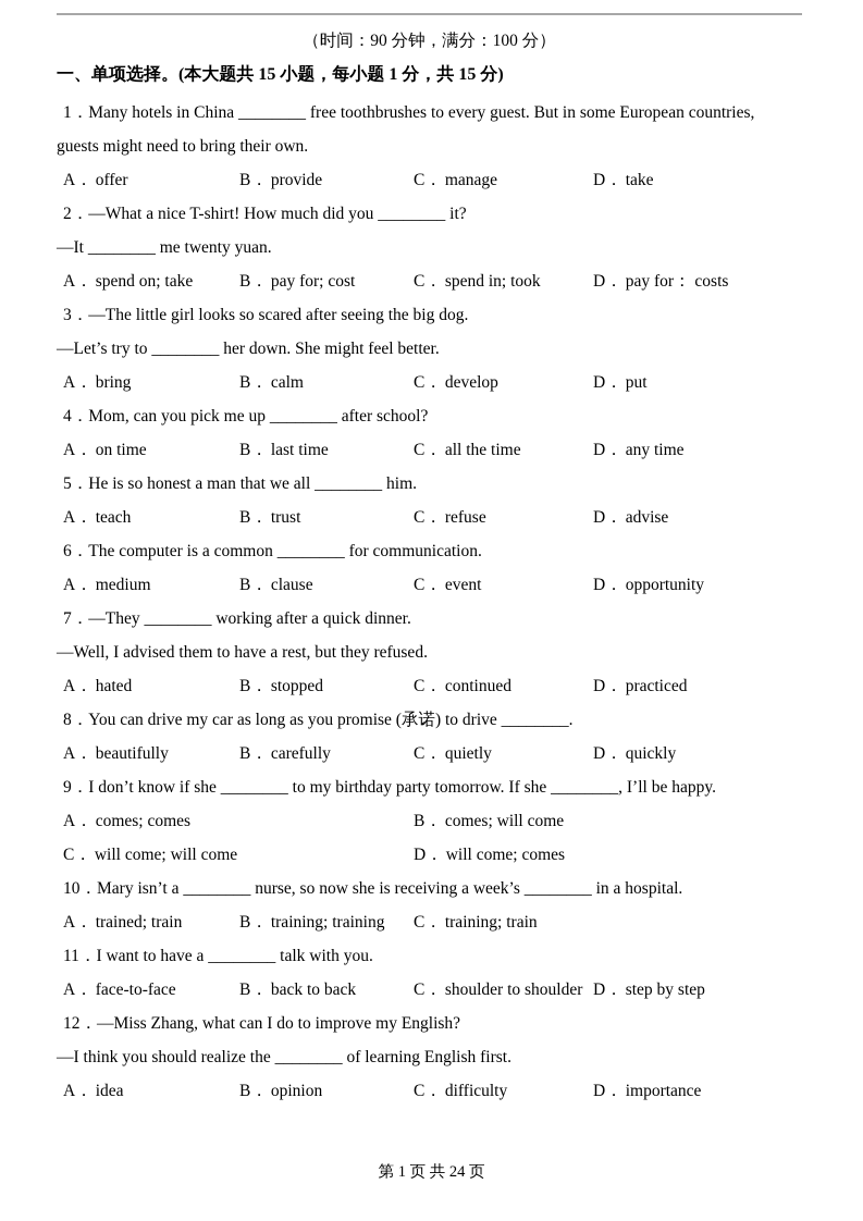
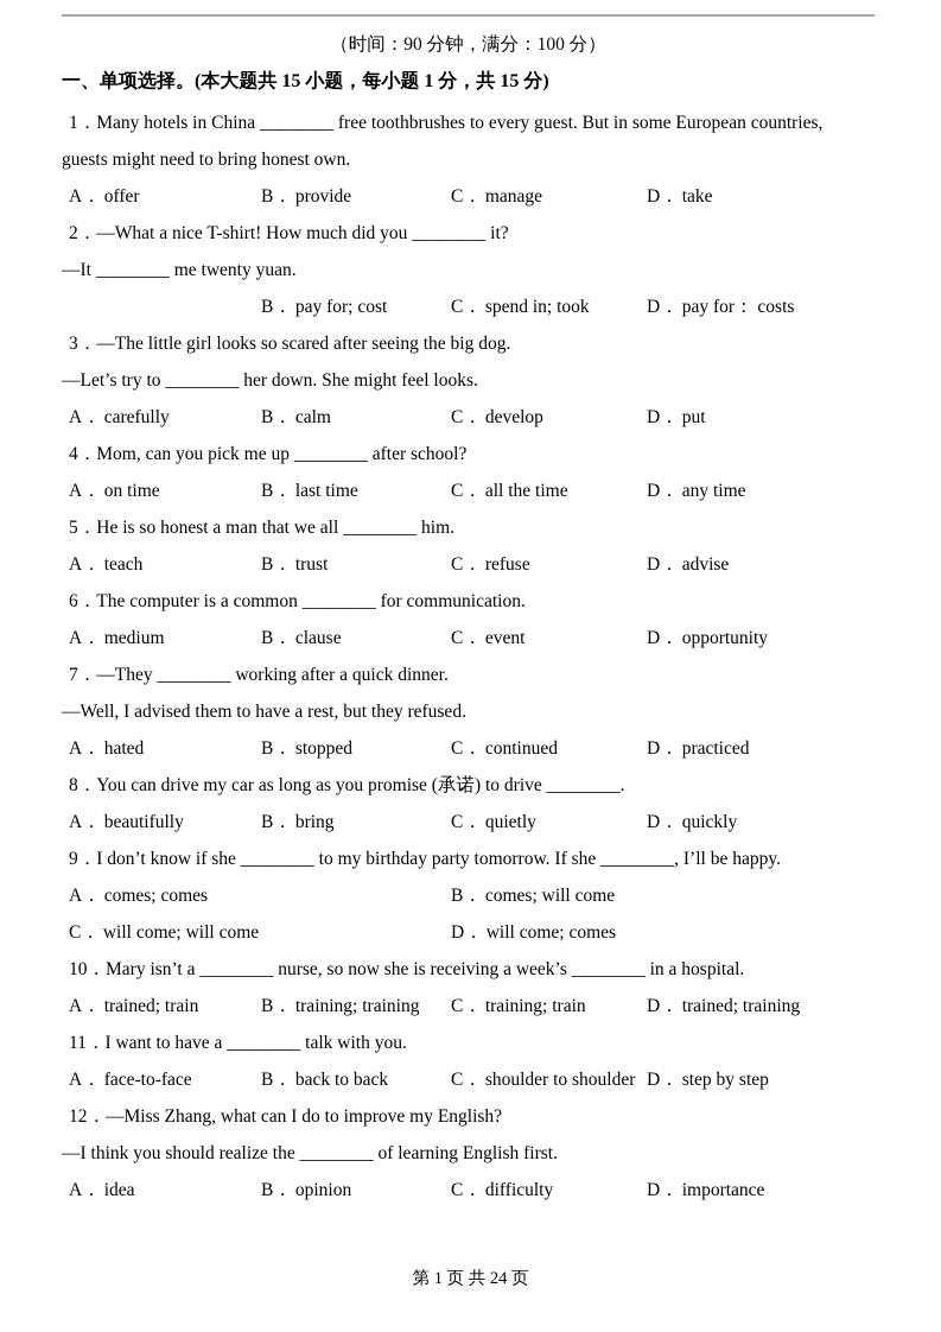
  （时间：90 分钟，满分：100 分）
  一、单项选择。(本大题共 15 小题，每小题 1 分，共 15 分)
  1．Many hotels in China ________ free toothbrushes to every guest. But in some European countries,
- guests might need to bring their own.
+ guests might need to bring honest own.
  A． offer
  B． provide
  C． manage
  D． take
  2．—What a nice T-shirt! How much did you ________ it?
  —It ________ me twenty yuan.
- A． spend on; take
  B． pay for; cost
  C． spend in; took
  D． pay for： costs
  3．—The little girl looks so scared after seeing the big dog.
- —Let’s try to ________ her down. She might feel better.
+ —Let’s try to ________ her down. She might feel looks.
- A． bring
+ A． carefully
  B． calm
  C． develop
  D． put
  4．Mom, can you pick me up ________ after school?
  A． on time
  B． last time
  C． all the time
  D． any time
  5．He is so honest a man that we all ________ him.
  A． teach
  B． trust
  C． refuse
  D． advise
  6．The computer is a common ________ for communication.
  A． medium
  B． clause
  C． event
  D． opportunity
  7．—They ________ working after a quick dinner.
  —Well, I advised them to have a rest, but they refused.
  A． hated
  B． stopped
  C． continued
  D． practiced
  8．You can drive my car as long as you promise (承诺) to drive ________.
  A． beautifully
- B． carefully
+ B． bring
  C． quietly
  D． quickly
  9．I don’t know if she ________ to my birthday party tomorrow. If she ________, I’ll be happy.
  A． comes; comes
  B． comes; will come
  C． will come; will come
  D． will come; comes
  10．Mary isn’t a ________ nurse, so now she is receiving a week’s ________ in a hospital.
  A． trained; train
  B． training; training
  C． training; train
+ D． trained; training
  11．I want to have a ________ talk with you.
  A． face-to-face
  B． back to back
  C． shoulder to shoulder
  D． step by step
  12．—Miss Zhang, what can I do to improve my English?
  —I think you should realize the ________ of learning English first.
  A． idea
  B． opinion
  C． difficulty
  D． importance
  第 1 页 共 24 页
